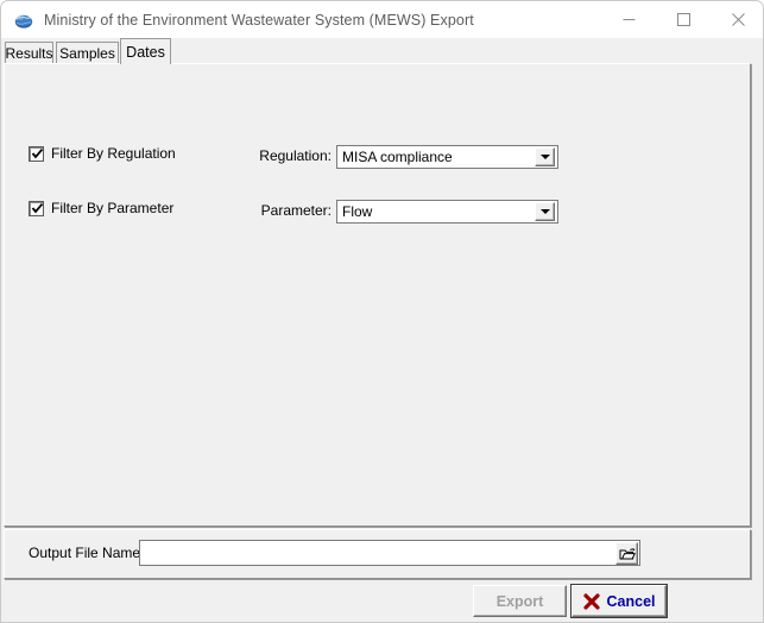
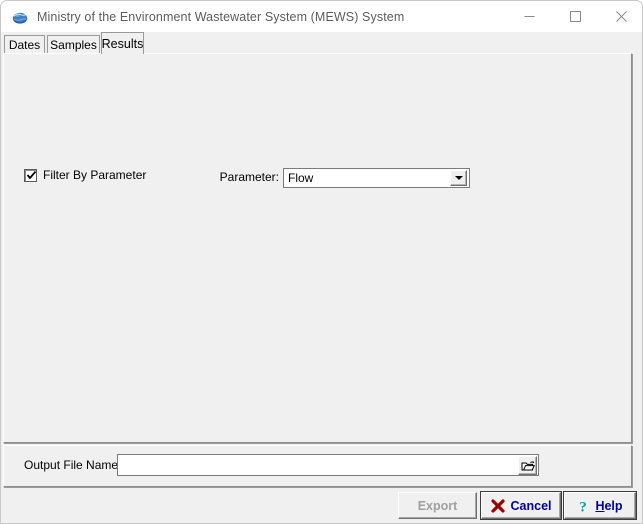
- Ministry of the Environment Wastewater System (MEWS) Export
+ Ministry of the Environment Wastewater System (MEWS) System
- Results
+ Dates
  Samples
- Dates
+ Results
- Filter By Regulation
- Regulation:
- MISA compliance
  Filter By Parameter
  Parameter:
  Flow
  Output File Name
  Export
  Cancel
+ ?
+ Help
